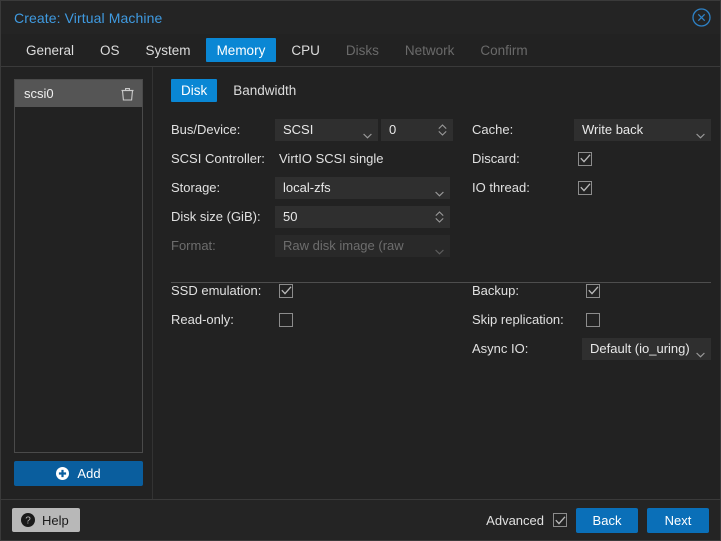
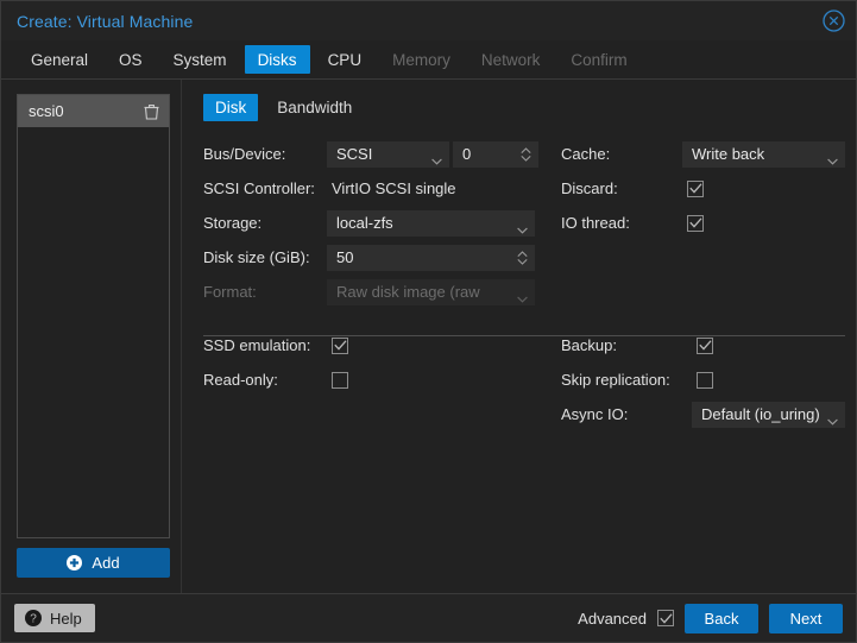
  Create: Virtual Machine
  General
  OS
  System
- Memory
+ Disks
  CPU
- Disks
+ Memory
  Network
  Confirm
  scsi0
  Add
  Disk
  Bandwidth
  Bus/Device:
  SCSI
  0
  Cache:
  Write back
  SCSI Controller:
  VirtIO SCSI single
  Discard:
  Storage:
  local-zfs
  IO thread:
  Disk size (GiB):
  50
  Format:
  Raw disk image (raw
  SSD emulation:
  Backup:
  Read-only:
  Skip replication:
  Async IO:
  Default (io_uring)
  ?
  Help
  Advanced
  Back
  Next
